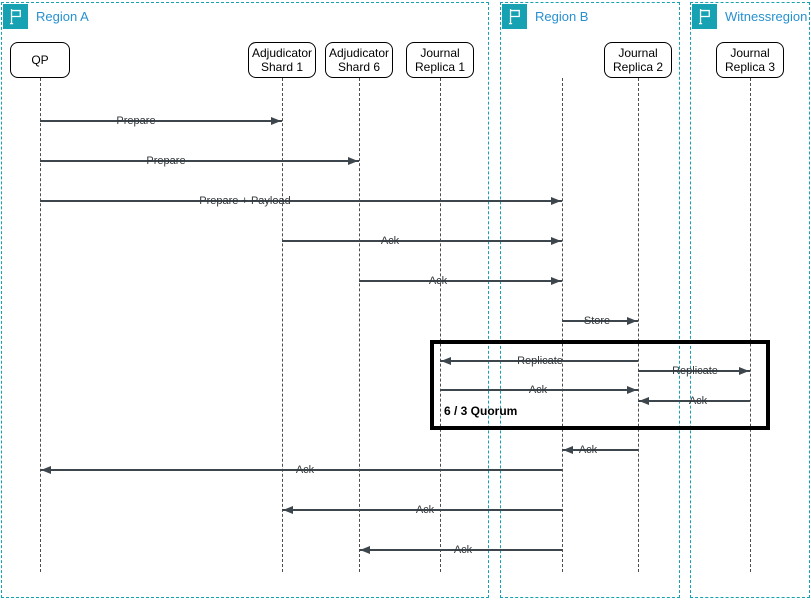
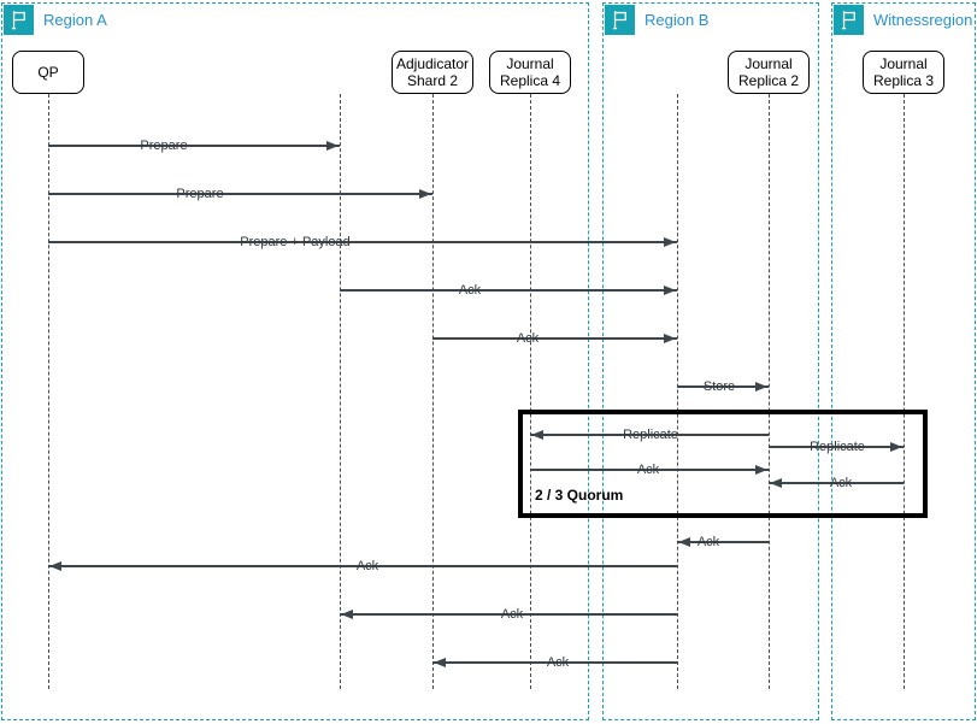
  Region A
  Region B
  Witnessregion
  QP
- Adjudicator Shard 1
- Adjudicator Shard 6
+ Adjudicator Shard 2
- Journal Replica 1
+ Journal Replica 4
  Journal Replica 2
  Journal Replica 3
  Prepare
  Prepare
  Prepare + Payload
  Ack
  Ack
  Store
  Replicate
  Replicate
  Ack
  Ack
  Ack
  Ack
  Ack
  Ack
- 6 / 3 Quorum
+ 2 / 3 Quorum
